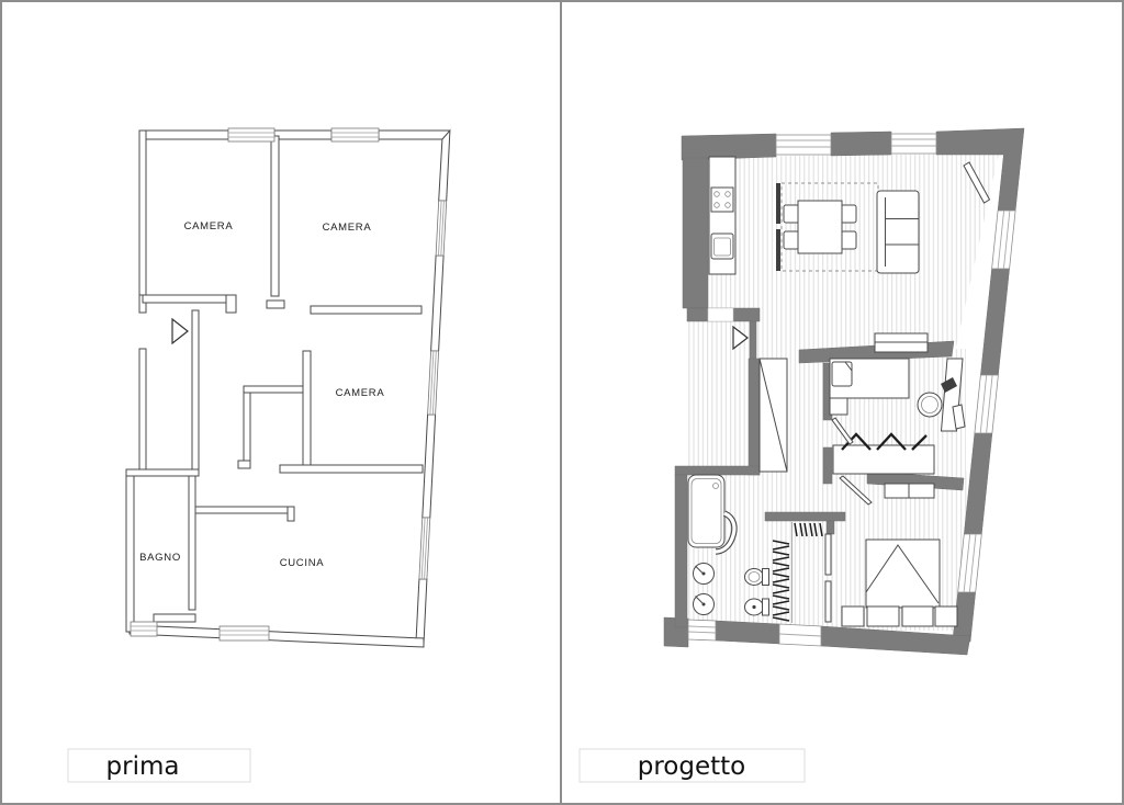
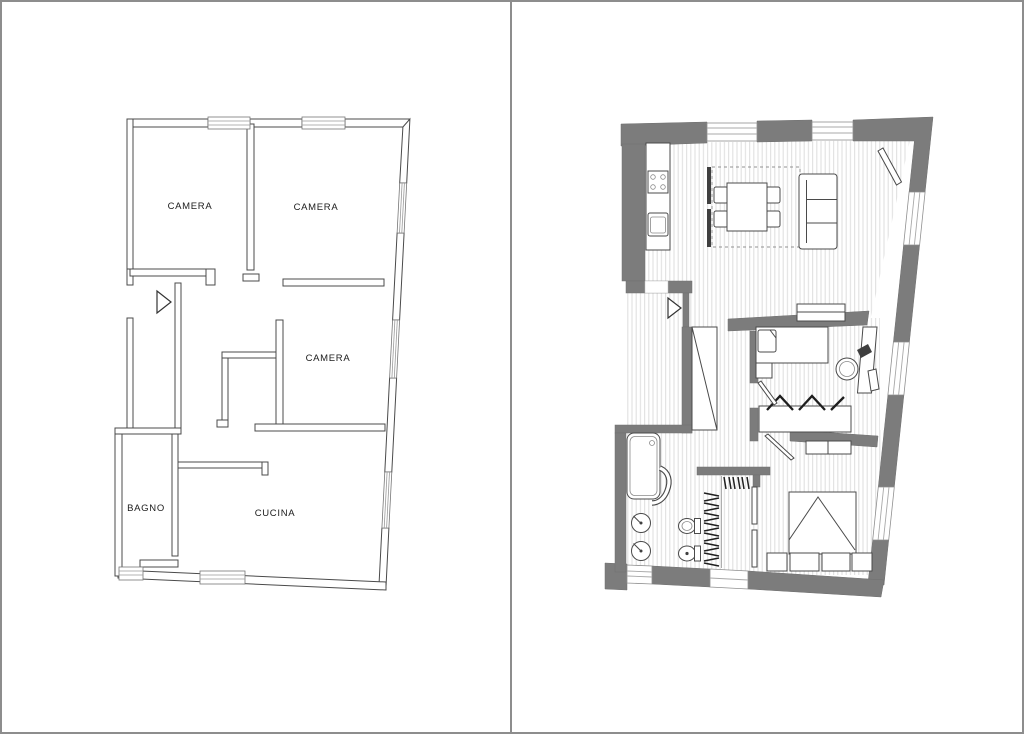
  CAMERA
  CAMERA
  CAMERA
  BAGNO
  CUCINA
- prima
- progetto
